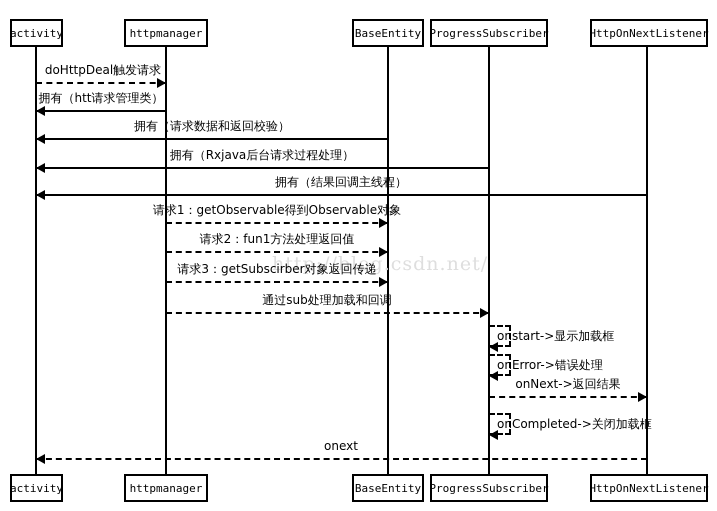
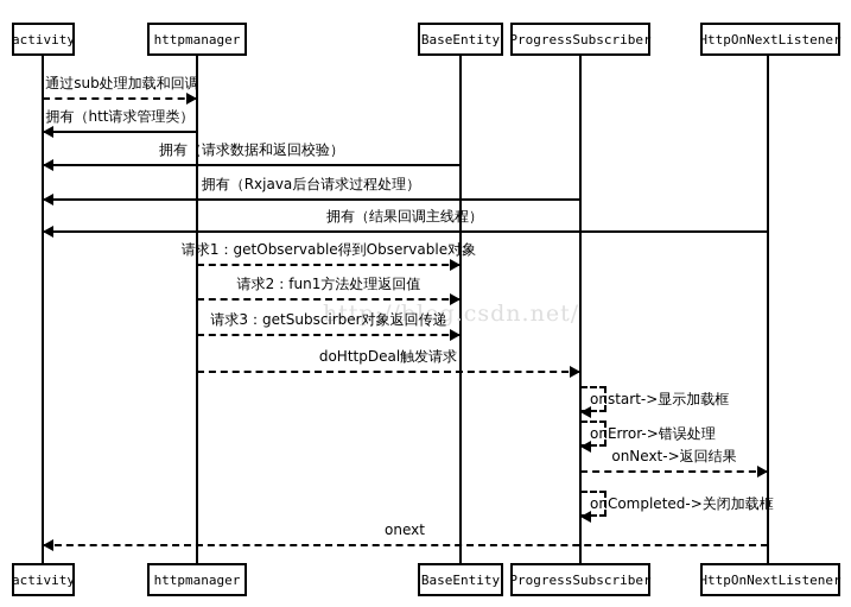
  http://blog.csdn.net/
  activity
  activity
  httpmanager
  httpmanager
  BaseEntity
  BaseEntity
  ProgressSubscriber
  ProgressSubscriber
  HttpOnNextListener
  HttpOnNextListener
- doHttpDeal触发请求
+ 通过sub处理加载和回调
  拥有（htt请求管理类）
  拥有（请求数据和返回校验）
  拥有（Rxjava后台请求过程处理）
  拥有（结果回调主线程）
  请求1：getObservable得到Observable对象
  请求2：fun1方法处理返回值
  请求3：getSubscirber对象返回传递
- 通过sub处理加载和回调
+ doHttpDeal触发请求
  onNext->返回结果
  onext
  onstart->显示加载框
  onError->错误处理
  onCompleted->关闭加载框
